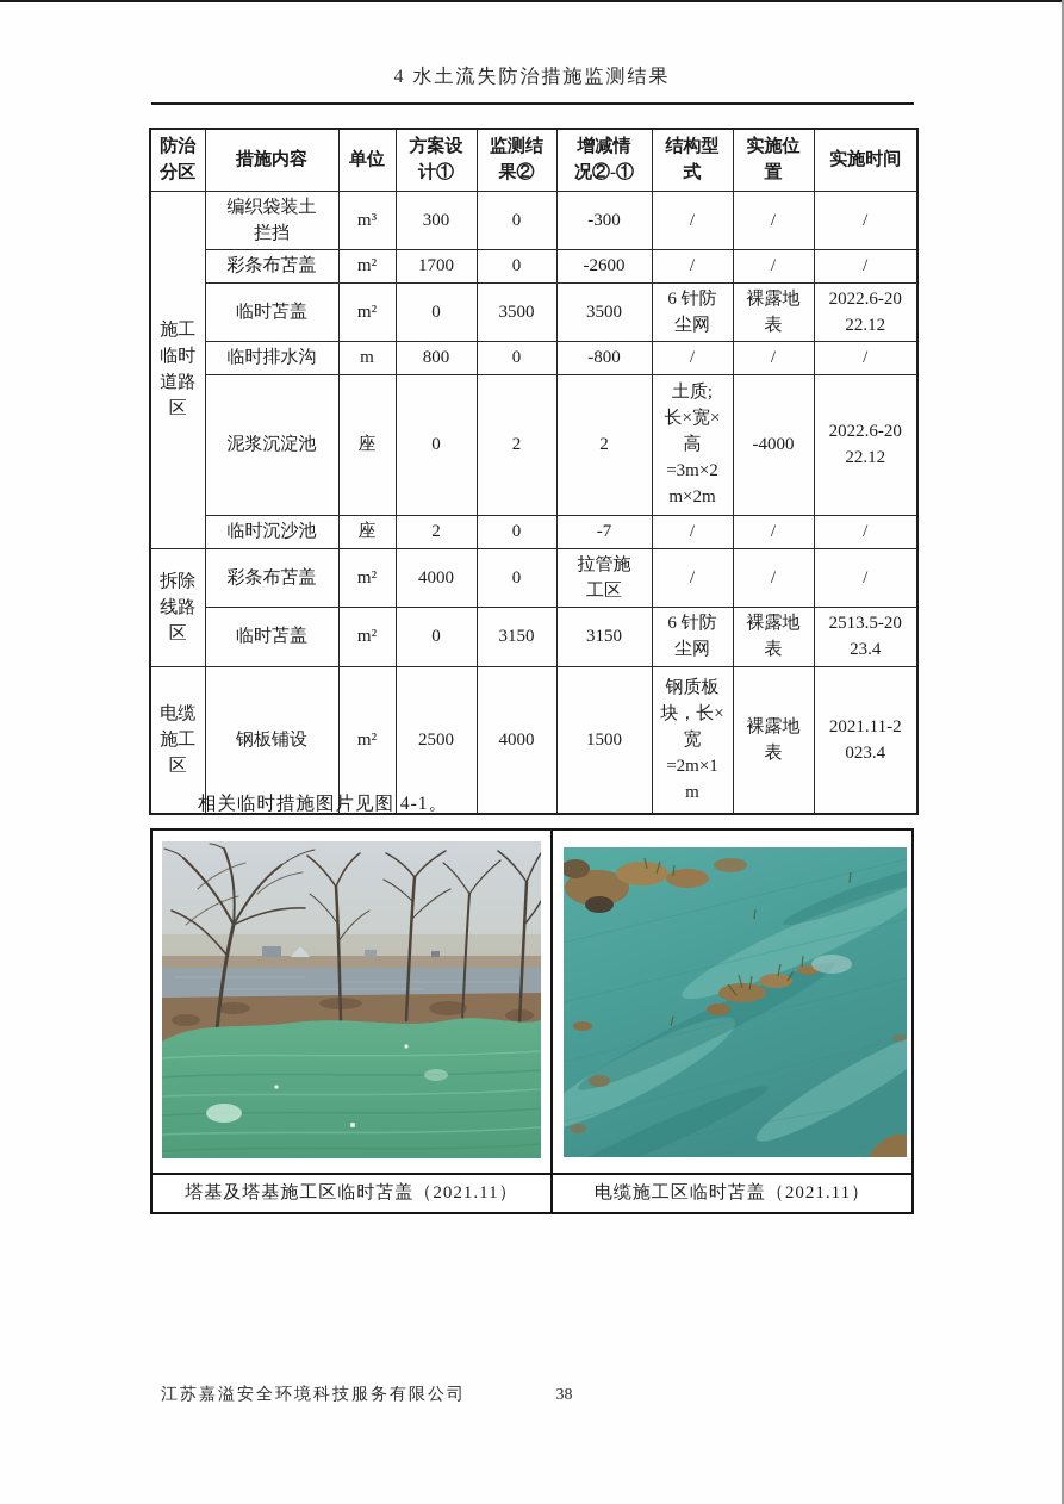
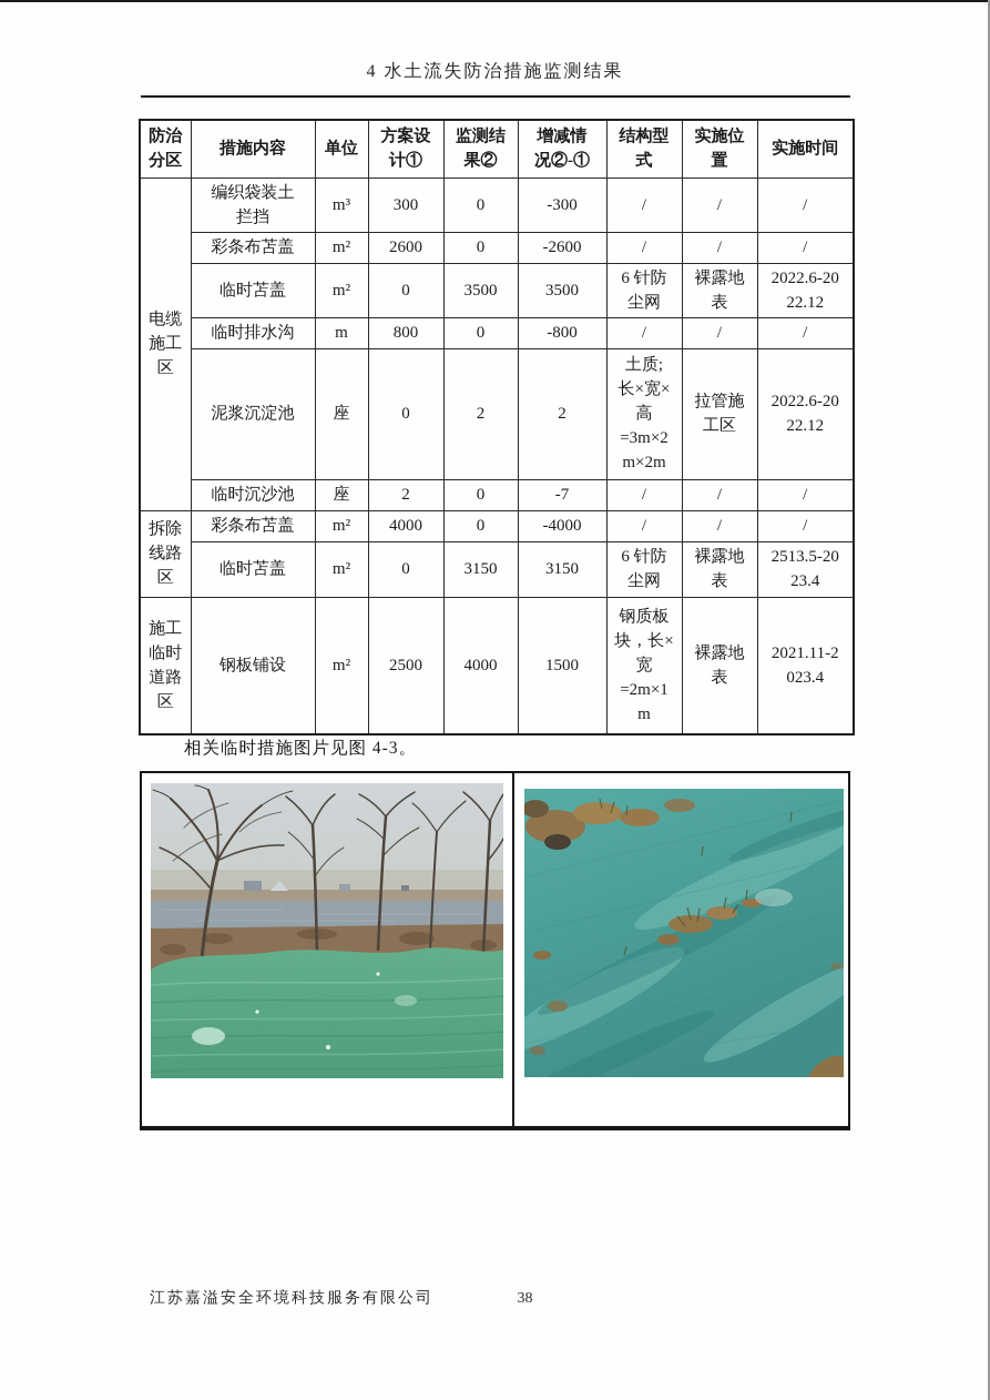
  4 水土流失防治措施监测结果
  防治 分区	措施内容	单位	方案设 计①	监测结 果②	增减情 况②-①	结构型 式	实施位 置	实施时间
- 施工 临时 道路 区	编织袋装土 拦挡	m³	300	0	-300	/	/	/
+ 电缆 施工 区	编织袋装土 拦挡	m³	300	0	-300	/	/	/
- 彩条布苫盖	m²	1700	0	-2600	/	/	/
+ 彩条布苫盖	m²	2600	0	-2600	/	/	/
  临时苫盖	m²	0	3500	3500	6 针防 尘网	裸露地 表	2022.6-20 22.12
  临时排水沟	m	800	0	-800	/	/	/
- 泥浆沉淀池	座	0	2	2	土质; 长×宽× 高 =3m×2 m×2m	-4000	2022.6-20 22.12
+ 泥浆沉淀池	座	0	2	2	土质; 长×宽× 高 =3m×2 m×2m	拉管施 工区	2022.6-20 22.12
  临时沉沙池	座	2	0	-7	/	/	/
- 拆除 线路 区	彩条布苫盖	m²	4000	0	拉管施 工区	/	/	/
+ 拆除 线路 区	彩条布苫盖	m²	4000	0	-4000	/	/	/
  临时苫盖	m²	0	3150	3150	6 针防 尘网	裸露地 表	2513.5-20 23.4
- 电缆 施工 区	钢板铺设	m²	2500	4000	1500	钢质板 块，长× 宽 =2m×1 m	裸露地 表	2021.11-2 023.4
+ 施工 临时 道路 区	钢板铺设	m²	2500	4000	1500	钢质板 块，长× 宽 =2m×1 m	裸露地 表	2021.11-2 023.4
- 相关临时措施图片见图 4-1。
+ 相关临时措施图片见图 4-3。
- 塔基及塔基施工区临时苫盖（2021.11）
- 电缆施工区临时苫盖（2021.11）
  江苏嘉溢安全环境科技服务有限公司 38
